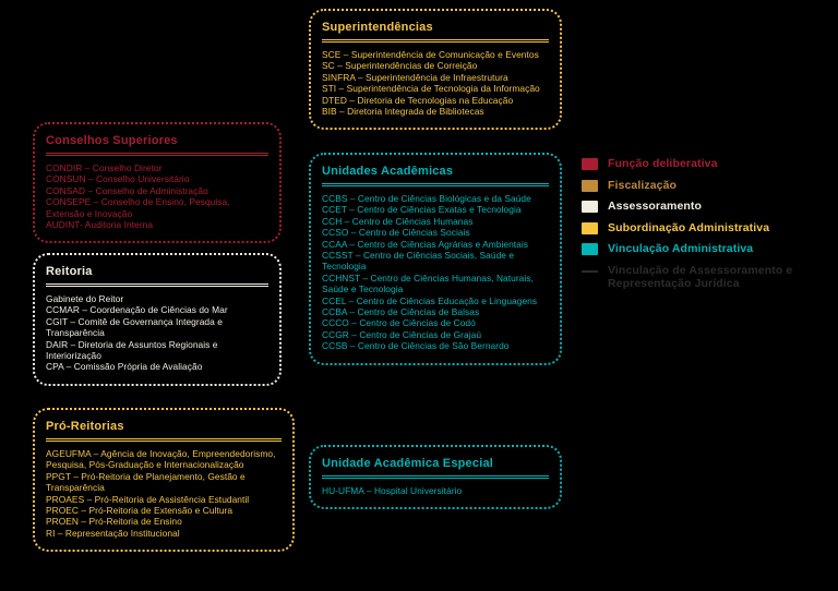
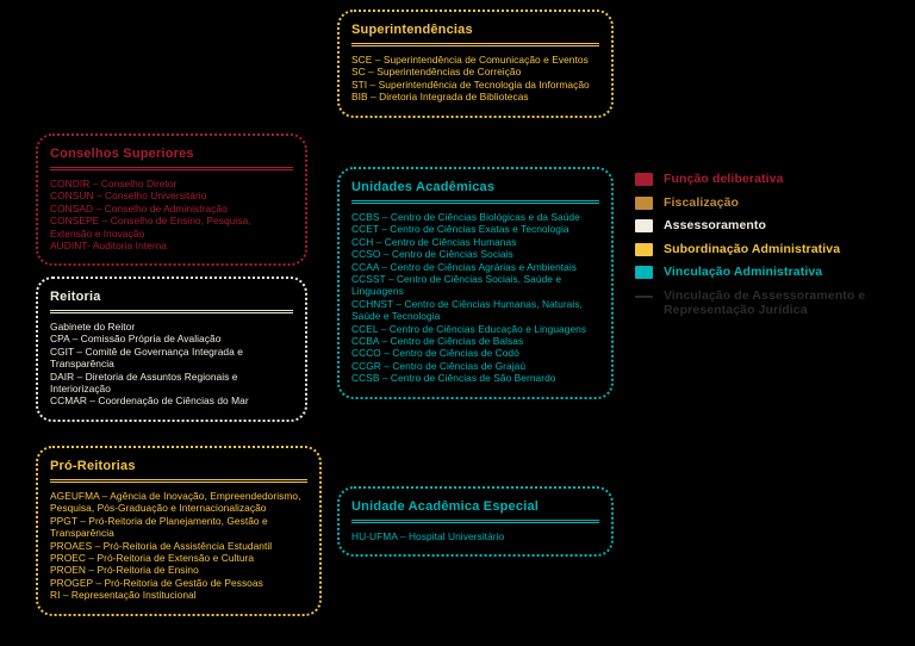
  Conselhos Superiores
  CONDIR – Conselho Diretor
  CONSUN – Conselho Universitário
  CONSAD – Conselho de Administração
  CONSEPE – Conselho de Ensino, Pesquisa, Extensão e Inovação
  AUDINT- Auditoria Interna
  Reitoria
  Gabinete do Reitor
- CCMAR – Coordenação de Ciências do Mar
+ CPA – Comissão Própria de Avaliação
  CGIT – Comitê de Governança Integrada e Transparência
  DAIR – Diretoria de Assuntos Regionais e Interiorização
- CPA – Comissão Própria de Avaliação
+ CCMAR – Coordenação de Ciências do Mar
  Pró-Reitorias
  AGEUFMA – Agência de Inovação, Empreendedorismo, Pesquisa, Pós-Graduação e Internacionalização
  PPGT – Pró-Reitoria de Planejamento, Gestão e Transparência
  PROAES – Pró-Reitoria de Assistência Estudantil
  PROEC – Pró-Reitoria de Extensão e Cultura
  PROEN – Pró-Reitoria de Ensino
+ PROGEP – Pró-Reitoria de Gestão de Pessoas
  RI – Representação Institucional
  Superintendências
  SCE – Superintendência de Comunicação e Eventos
  SC – Superintendências de Correição
- SINFRA – Superintendência de Infraestrutura
  STI – Superintendência de Tecnologia da Informação
- DTED – Diretoria de Tecnologias na Educação
  BIB – Diretoria Integrada de Bibliotecas
  Unidades Acadêmicas
  CCBS – Centro de Ciências Biológicas e da Saúde
  CCET – Centro de Ciências Exatas e Tecnologia
  CCH – Centro de Ciências Humanas
  CCSO – Centro de Ciências Sociais
  CCAA – Centro de Ciências Agrárias e Ambientais
- CCSST – Centro de Ciências Sociais, Saúde e Tecnologia
+ CCSST – Centro de Ciências Sociais, Saúde e Linguagens
  CCHNST – Centro de Ciências Humanas, Naturais, Saúde e Tecnologia
  CCEL – Centro de Ciências Educação e Linguagens
  CCBA – Centro de Ciências de Balsas
  CCCO – Centro de Ciências de Codó
  CCGR – Centro de Ciências de Grajaú
  CCSB – Centro de Ciências de São Bernardo
  Unidade Acadêmica Especial
  HU-UFMA – Hospital Universitário
  Função deliberativa
  Fiscalização
  Assessoramento
  Subordinação Administrativa
  Vinculação Administrativa
  Vinculação de Assessoramento e Representação Jurídica
